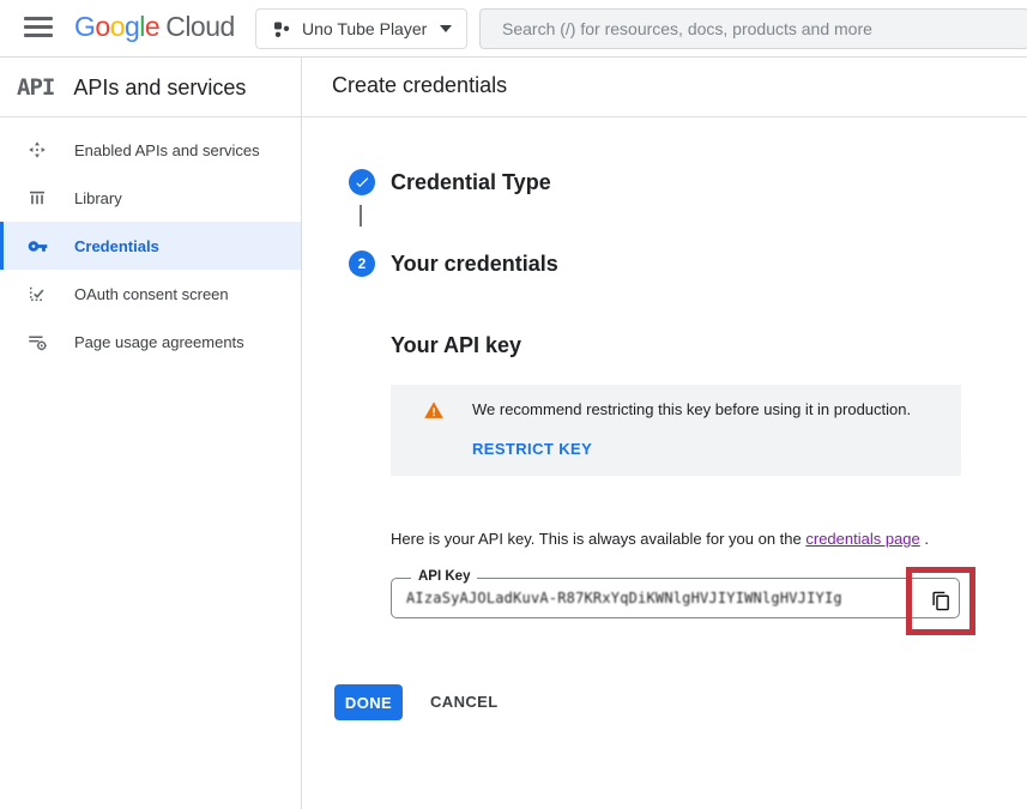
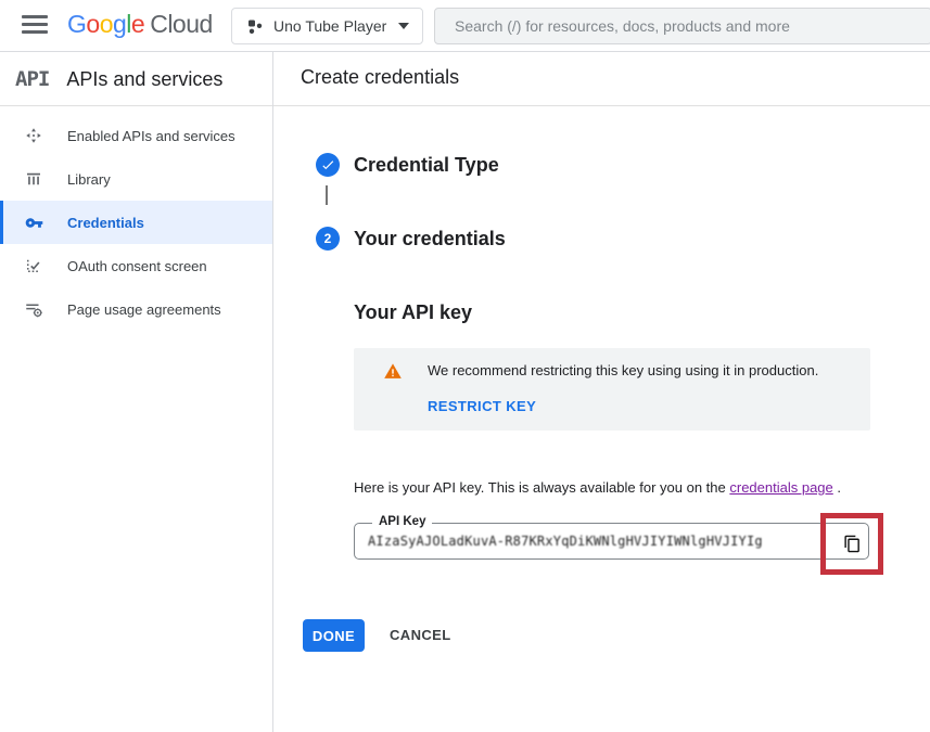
  Google Cloud
  Uno Tube Player
  Search (/) for resources, docs, products and more
  API
  APIs and services
  Create credentials
  Enabled APIs and services
  Library
  Credentials
  OAuth consent screen
  Page usage agreements
  Credential Type
  2
  Your credentials
  Your API key
- We recommend restricting this key before using it in production.
+ We recommend restricting this key using using it in production.
  RESTRICT KEY
  Here is your API key. This is always available for you on the credentials page .
  API Key
  AIzaSyAJOLadKuvA-R87KRxYqDiKWNlgHVJIYIWNlgHVJIYIg
  DONE
  CANCEL
